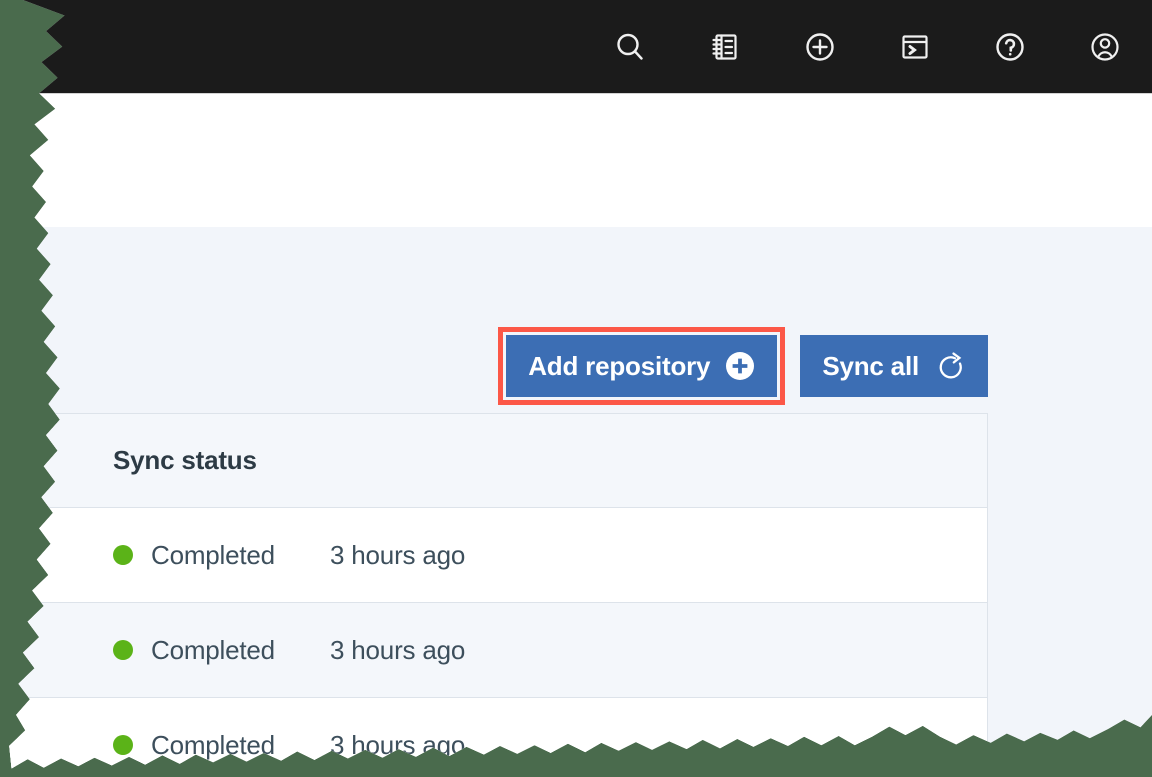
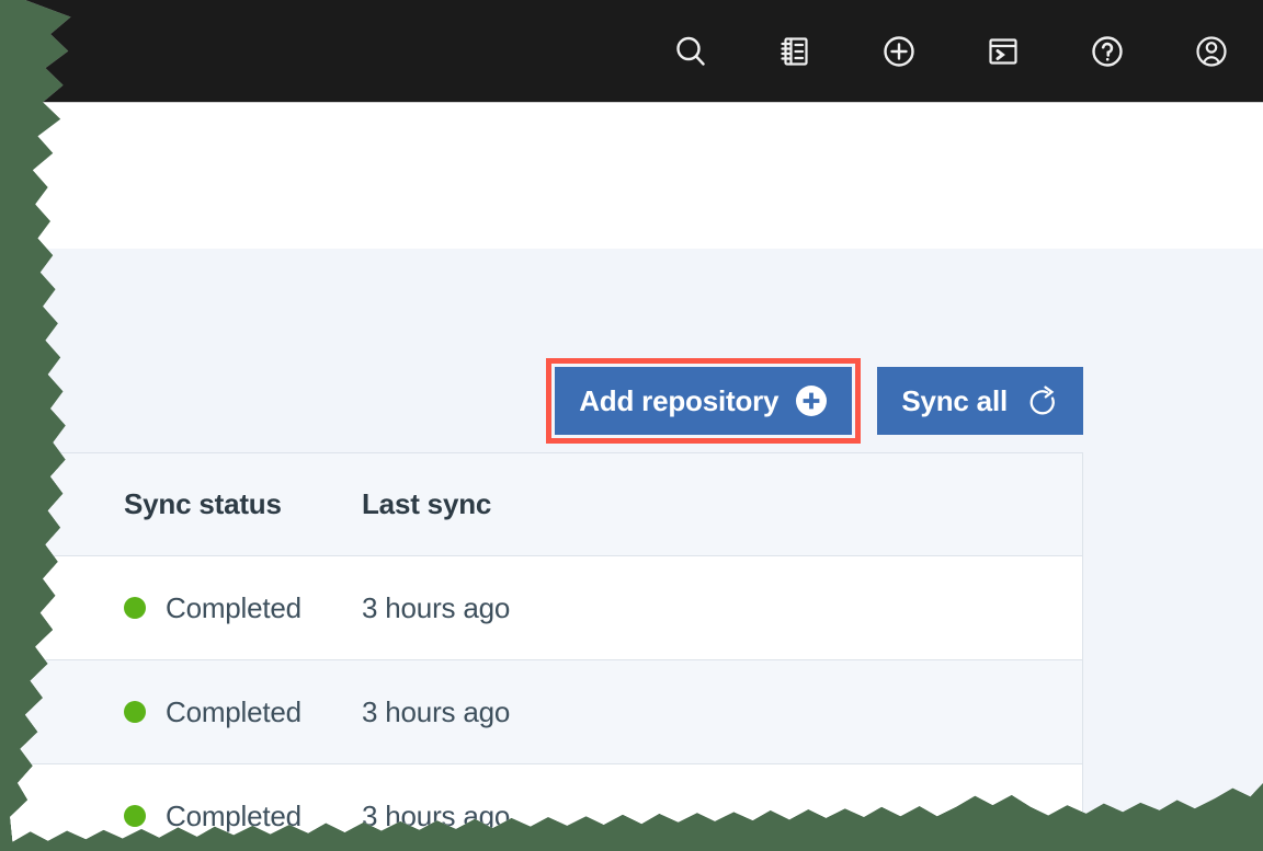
  Add repository
  Sync all
  Sync status
+ Last sync
  Completed
  3 hours ago
  Completed
  3 hours ago
  Completed
  3 hours ago
